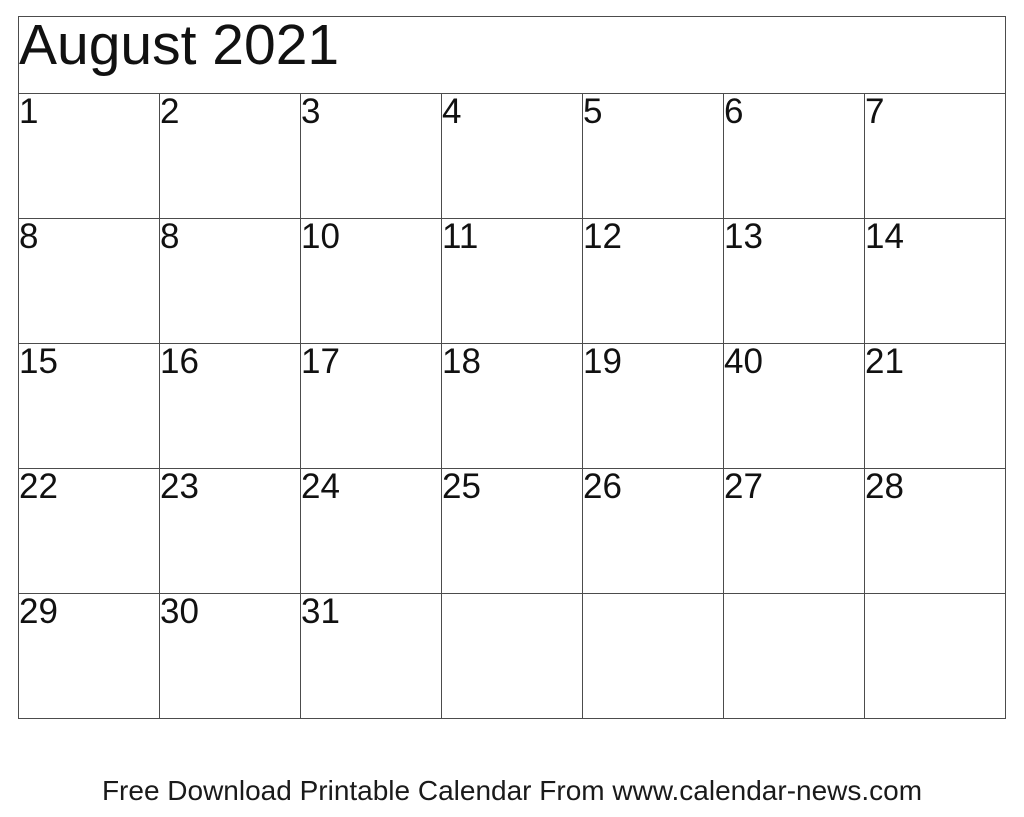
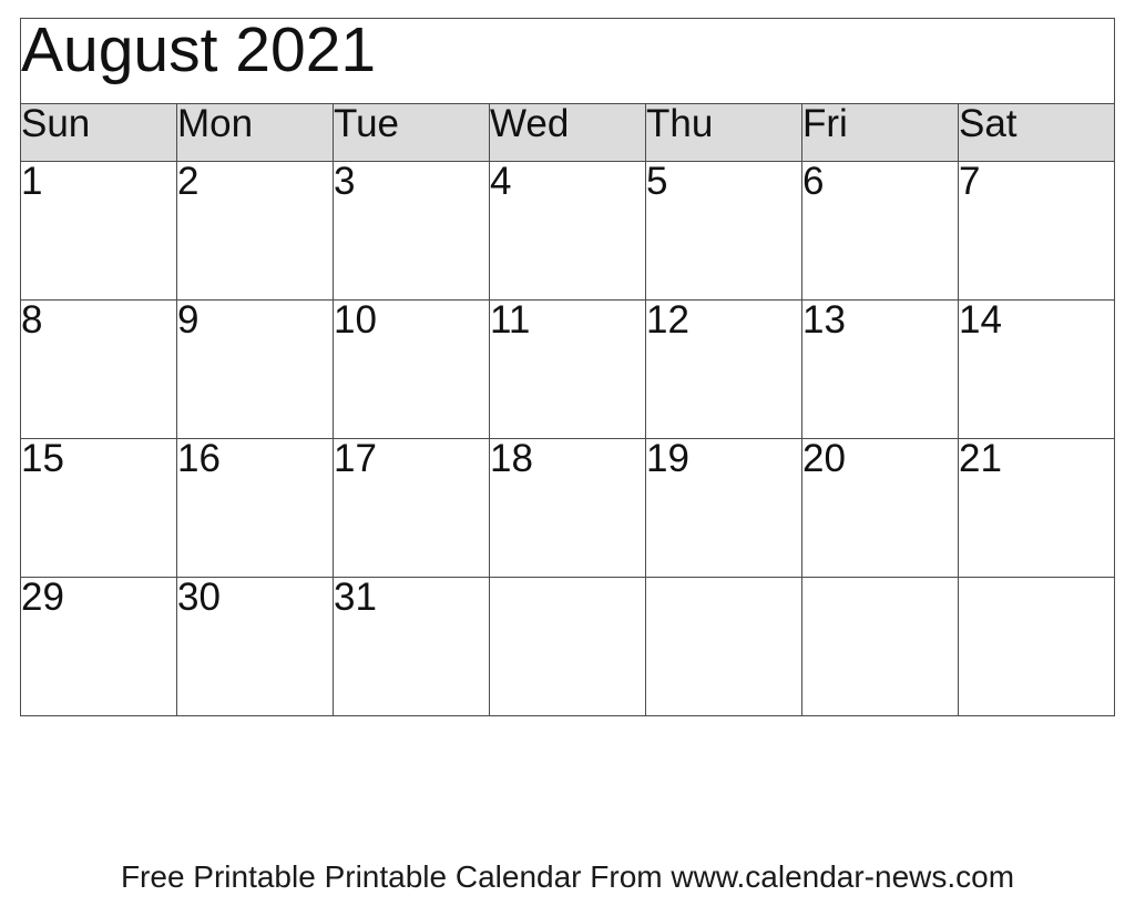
  August 2021
+ Sun	Mon	Tue	Wed	Thu	Fri	Sat
  1	2	3	4	5	6	7
- 8	8	10	11	12	13	14
+ 8	9	10	11	12	13	14
- 15	16	17	18	19	40	21
+ 15	16	17	18	19	20	21
- 22	23	24	25	26	27	28
  29	30	31
- Free Download Printable Calendar From www.calendar-news.com
+ Free Printable Printable Calendar From www.calendar-news.com
